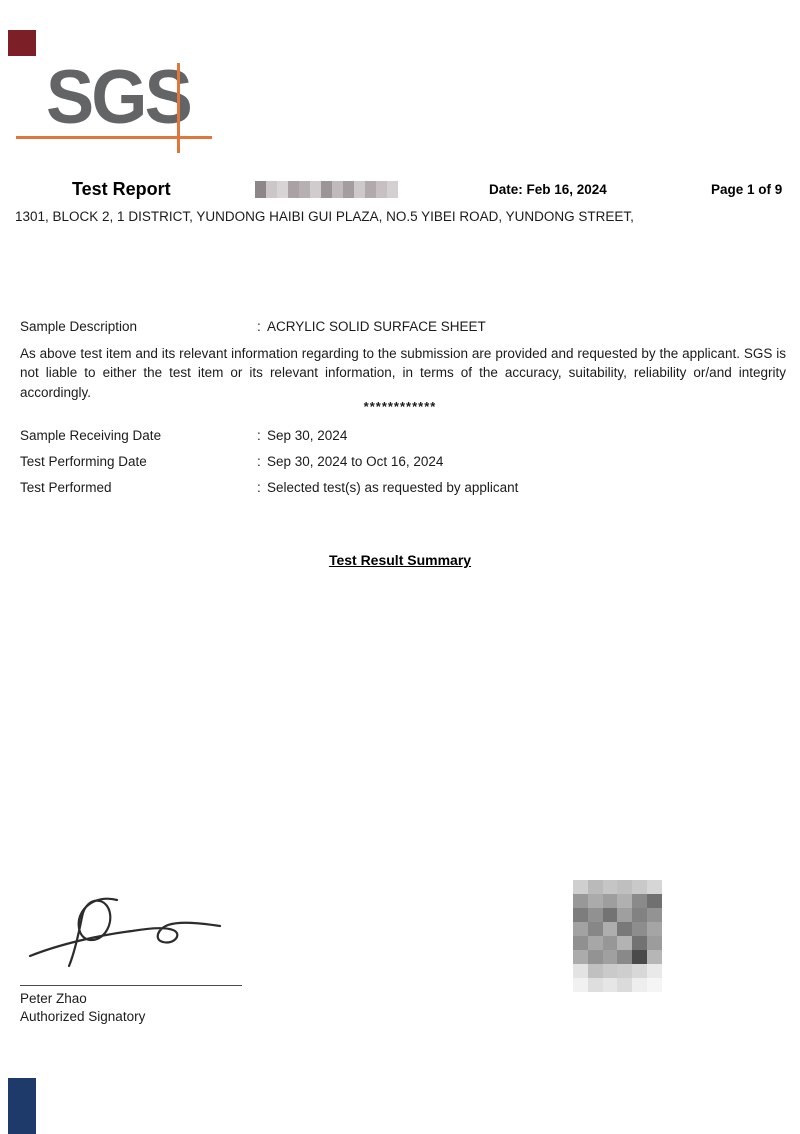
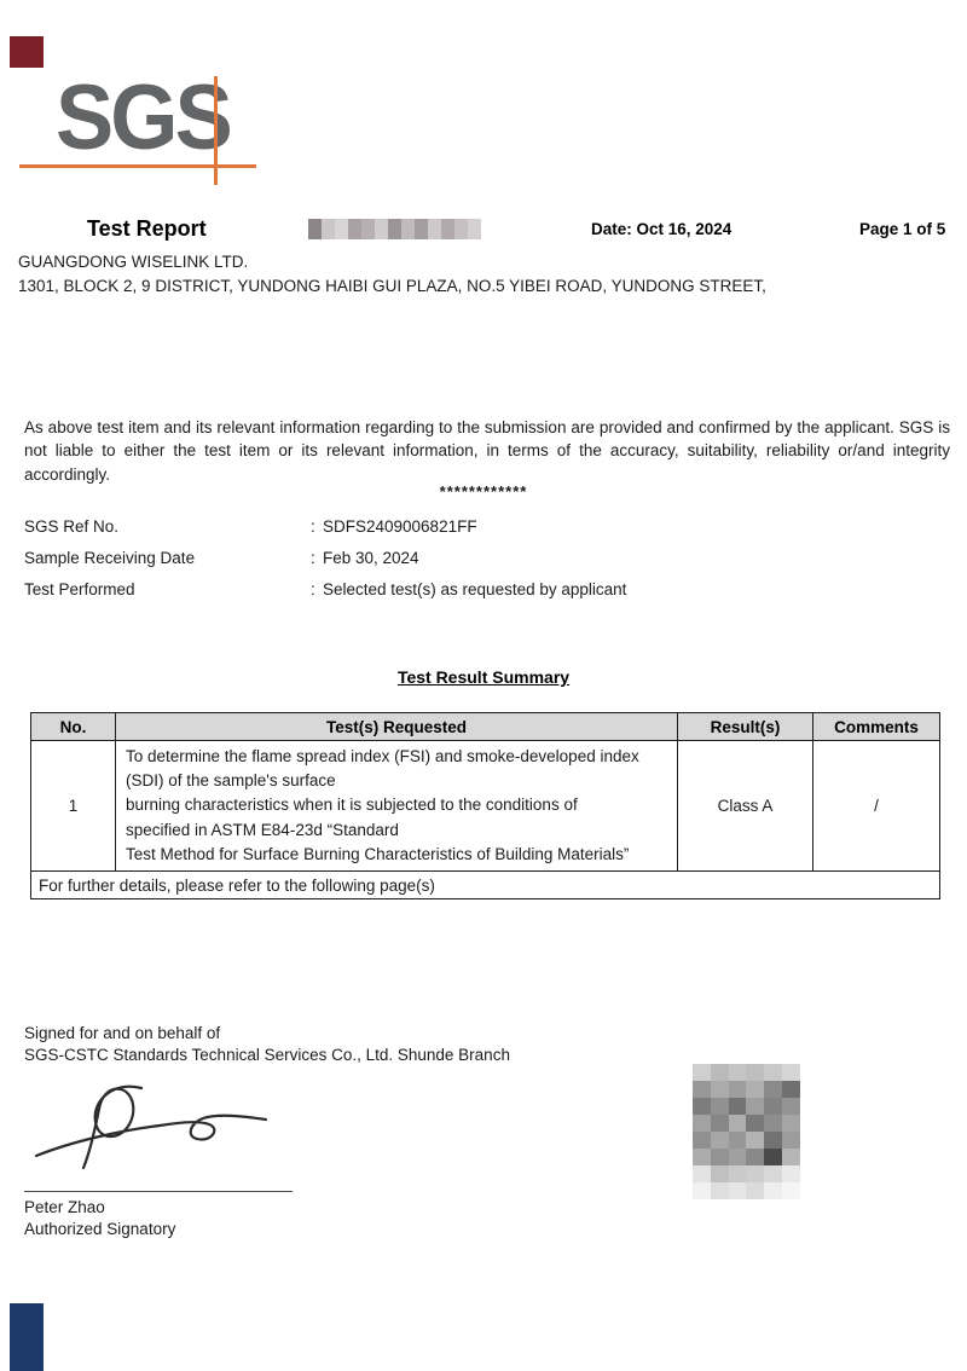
  SGS
  Test Report
- Date: Feb 16, 2024
+ Date: Oct 16, 2024
- Page 1 of 9
+ Page 1 of 5
+ GUANGDONG WISELINK LTD.
- 1301, BLOCK 2, 1 DISTRICT, YUNDONG HAIBI GUI PLAZA, NO.5 YIBEI ROAD, YUNDONG STREET,
+ 1301, BLOCK 2, 9 DISTRICT, YUNDONG HAIBI GUI PLAZA, NO.5 YIBEI ROAD, YUNDONG STREET,
- Sample Description : ACRYLIC SOLID SURFACE SHEET
- As above test item and its relevant information regarding to the submission are provided and requested by the applicant. SGS is not liable to either the test item or its relevant information, in terms of the accuracy, suitability, reliability or/and integrity accordingly.
+ As above test item and its relevant information regarding to the submission are provided and confirmed by the applicant. SGS is not liable to either the test item or its relevant information, in terms of the accuracy, suitability, reliability or/and integrity accordingly.
  ************
+ SGS Ref No. : SDFS2409006821FF
- Sample Receiving Date : Sep 30, 2024
+ Sample Receiving Date : Feb 30, 2024
- Test Performing Date : Sep 30, 2024 to Oct 16, 2024
  Test Performed : Selected test(s) as requested by applicant
  Test Result Summary
+ No.	Test(s) Requested	Result(s)	Comments
+ 1	To determine the flame spread index (FSI) and smoke-developed index (SDI) of the sample's surface burning characteristics when it is subjected to the conditions of specified in ASTM E84-23d “Standard Test Method for Surface Burning Characteristics of Building Materials”	Class A	/
+ For further details, please refer to the following page(s)
+ Signed for and on behalf of
+ SGS-CSTC Standards Technical Services Co., Ltd. Shunde Branch
  Peter Zhao
  Authorized Signatory
